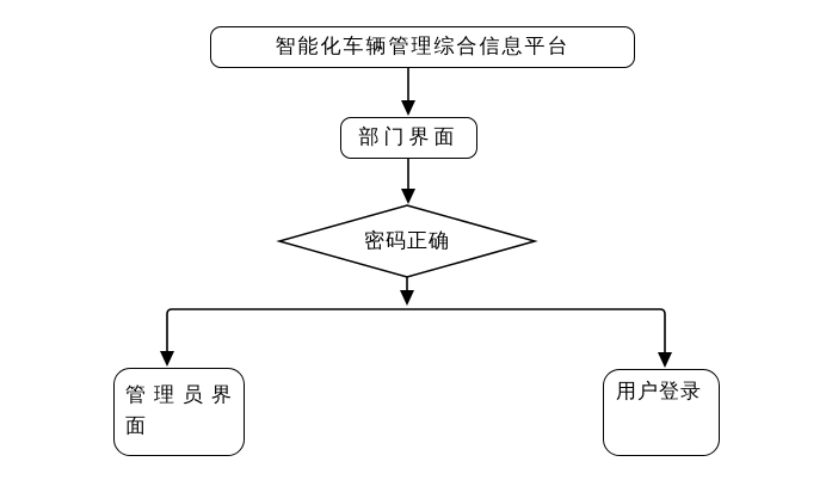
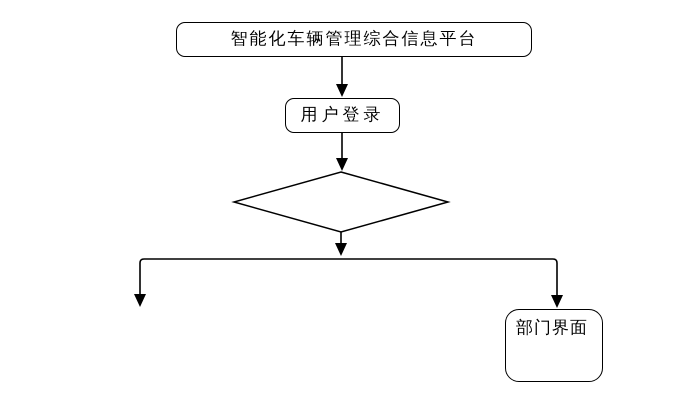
  智能化车辆管理综合信息平台
- 部门界面
+ 用户登录
- 密码正确
- 管理员界面
- 用户登录
+ 部门界面
